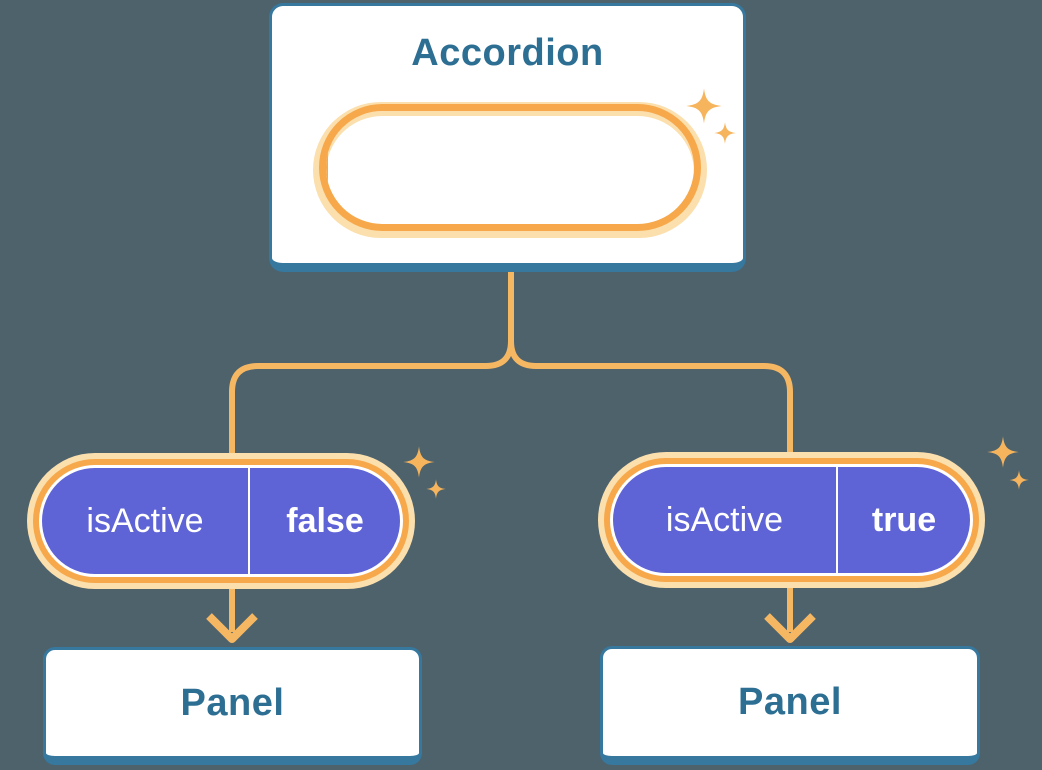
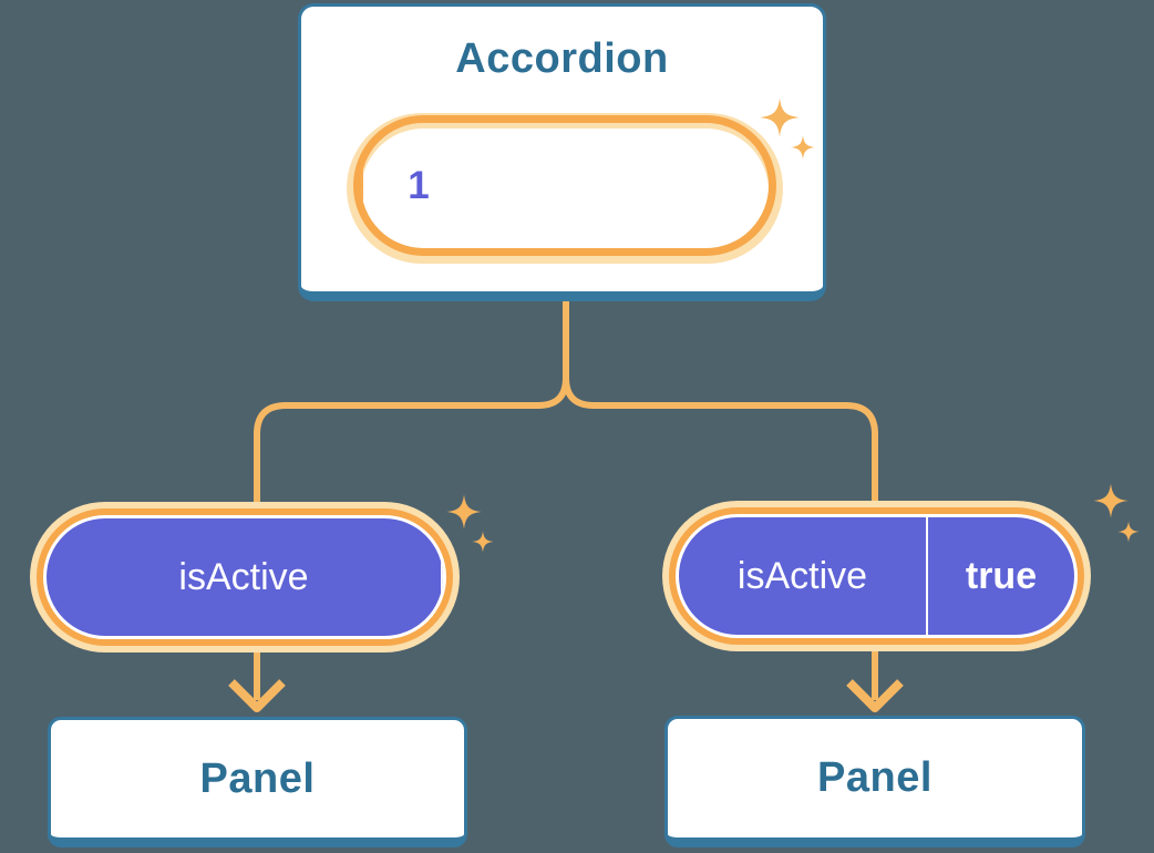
  Accordion
+ 1
  isActive
- false
  isActive
  true
  Panel
  Panel
